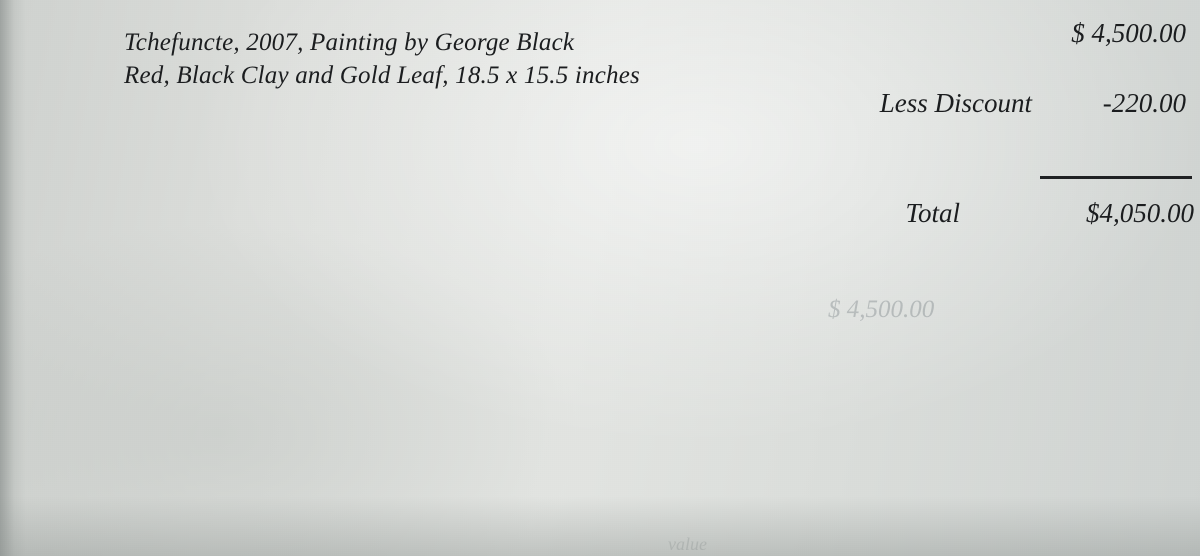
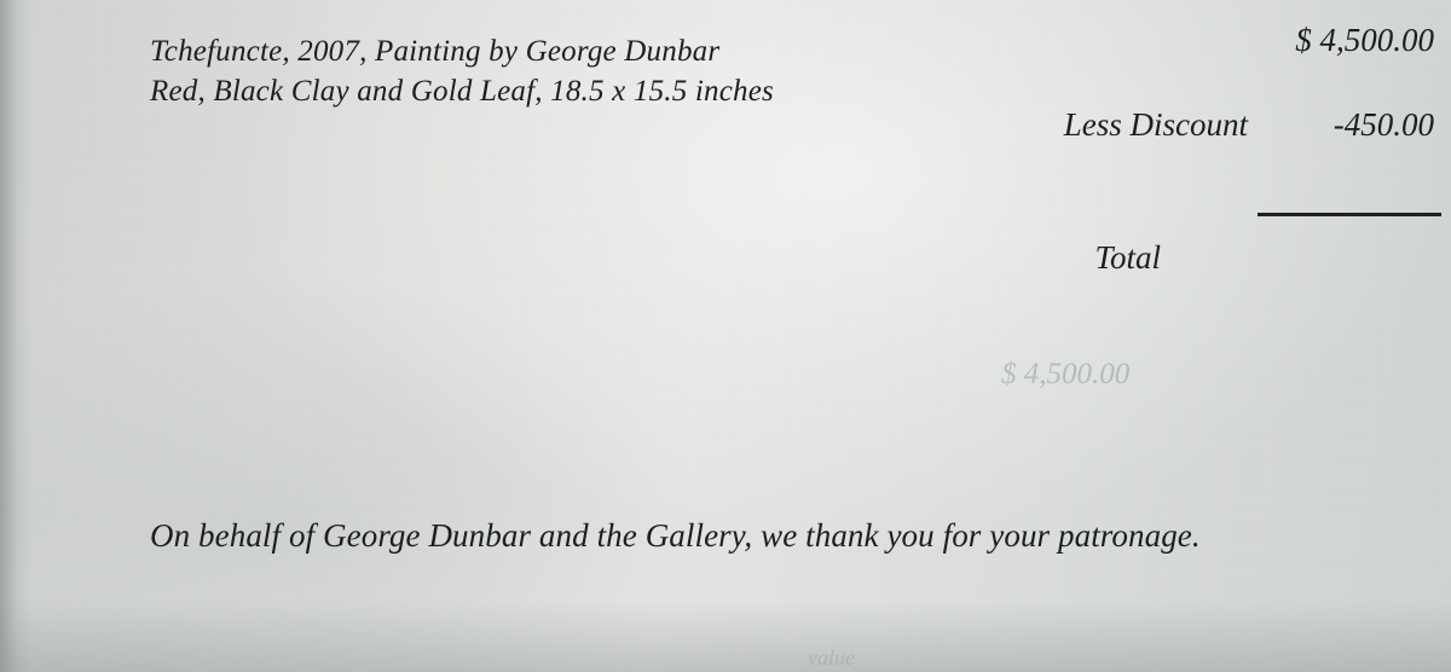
- Tchefuncte, 2007, Painting by George Black
+ Tchefuncte, 2007, Painting by George Dunbar
  Red, Black Clay and Gold Leaf, 18.5 x 15.5 inches
  $ 4,500.00
  Less Discount
- -220.00
+ -450.00
  Total
- $4,050.00
  $ 4,500.00
  value
+ On behalf of George Dunbar and the Gallery, we thank you for your patronage.
